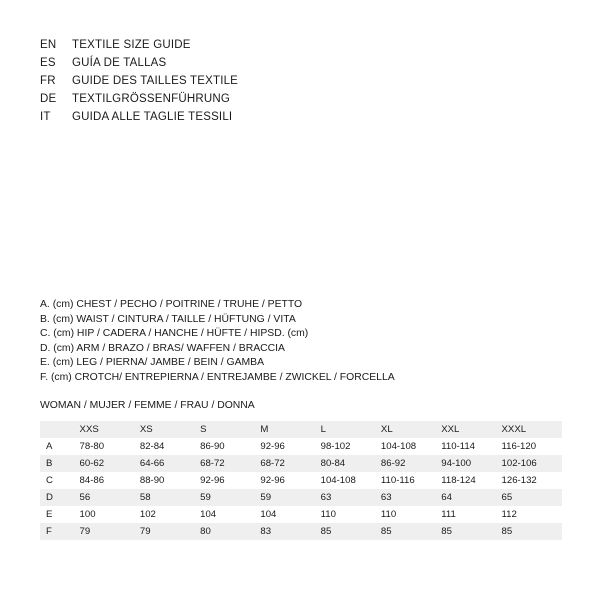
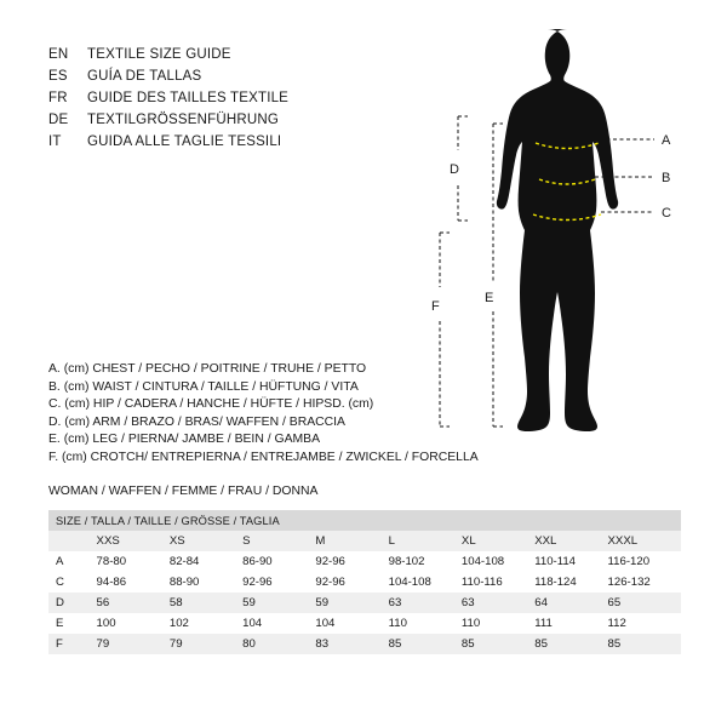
  EN
  TEXTILE SIZE GUIDE
  ES
  GUÍA DE TALLAS
  FR
  GUIDE DES TAILLES TEXTILE
  DE
  TEXTILGRÖSSENFÜHRUNG
  IT
  GUIDA ALLE TAGLIE TESSILI
  A. (cm) CHEST / PECHO / POITRINE / TRUHE / PETTO
  B. (cm) WAIST / CINTURA / TAILLE / HÜFTUNG / VITA
  C. (cm) HIP / CADERA / HANCHE / HÜFTE / HIPSD. (cm)
  D. (cm) ARM / BRAZO / BRAS/ WAFFEN / BRACCIA
  E. (cm) LEG / PIERNA/ JAMBE / BEIN / GAMBA
  F. (cm) CROTCH/ ENTREPIERNA / ENTREJAMBE / ZWICKEL / FORCELLA
- WOMAN / MUJER / FEMME / FRAU / DONNA
+ WOMAN / WAFFEN / FEMME / FRAU / DONNA
+ A
+ B
+ C
+ D
+ E
+ F
+ SIZE / TALLA / TAILLE / GRÖSSE / TAGLIA
  	XXS	XS	S	M	L	XL	XXL	XXXL
  A	78-80	82-84	86-90	92-96	98-102	104-108	110-114	116-120
- B	60-62	64-66	68-72	68-72	80-84	86-92	94-100	102-106
- C	84-86	88-90	92-96	92-96	104-108	110-116	118-124	126-132
+ C	94-86	88-90	92-96	92-96	104-108	110-116	118-124	126-132
  D	56	58	59	59	63	63	64	65
  E	100	102	104	104	110	110	111	112
  F	79	79	80	83	85	85	85	85
